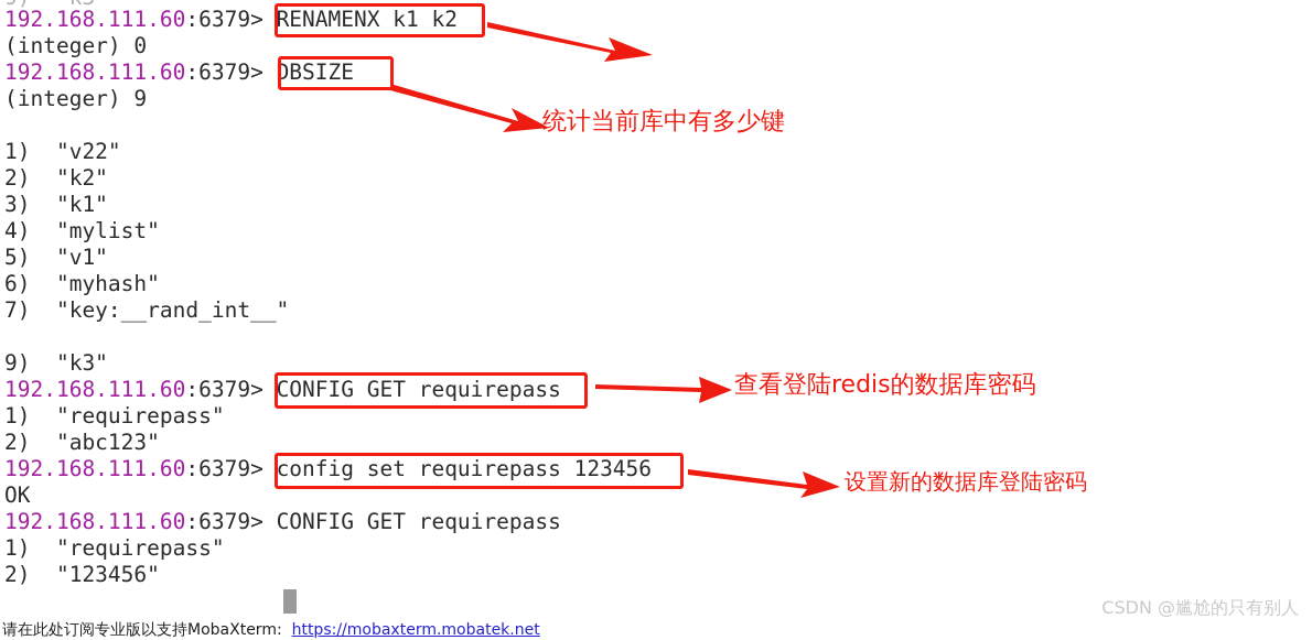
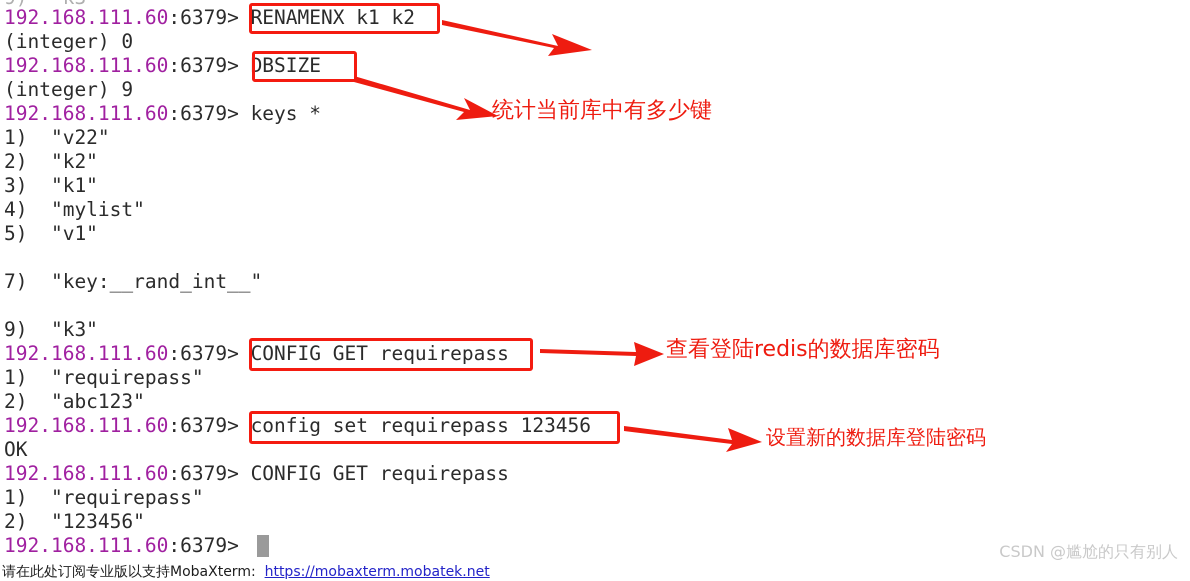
  192.168.111.60:6379> RENAMENX k1 k2
  (integer) 0
  192.168.111.60:6379> DBSIZE
  (integer) 9
+ 192.168.111.60:6379> keys *
  1) "v22"
  2) "k2"
  3) "k1"
  4) "mylist"
  5) "v1"
- 6) "myhash"
  7) "key:__rand_int__"
  9) "k3"
  192.168.111.60:6379> CONFIG GET requirepass
  1) "requirepass"
  2) "abc123"
  192.168.111.60:6379> config set requirepass 123456
  OK
  192.168.111.60:6379> CONFIG GET requirepass
  1) "requirepass"
  2) "123456"
+ 192.168.111.60:6379>
  统计当前库中有多少键
  查看登陆redis的数据库密码
  设置新的数据库登陆密码
  CSDN @尴尬的只有别人
  请在此处订阅专业版以支持MobaXterm: https://mobaxterm.mobatek.net
